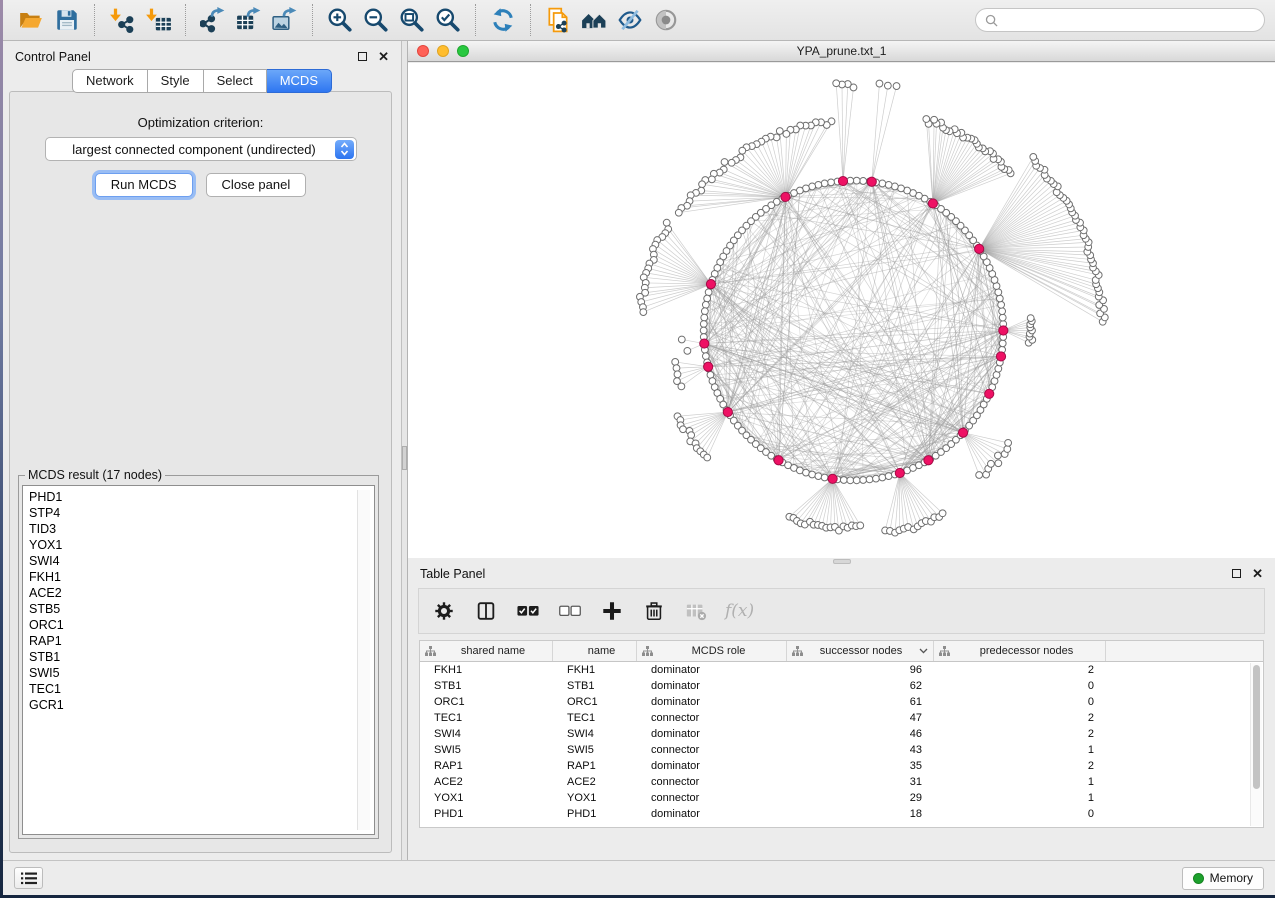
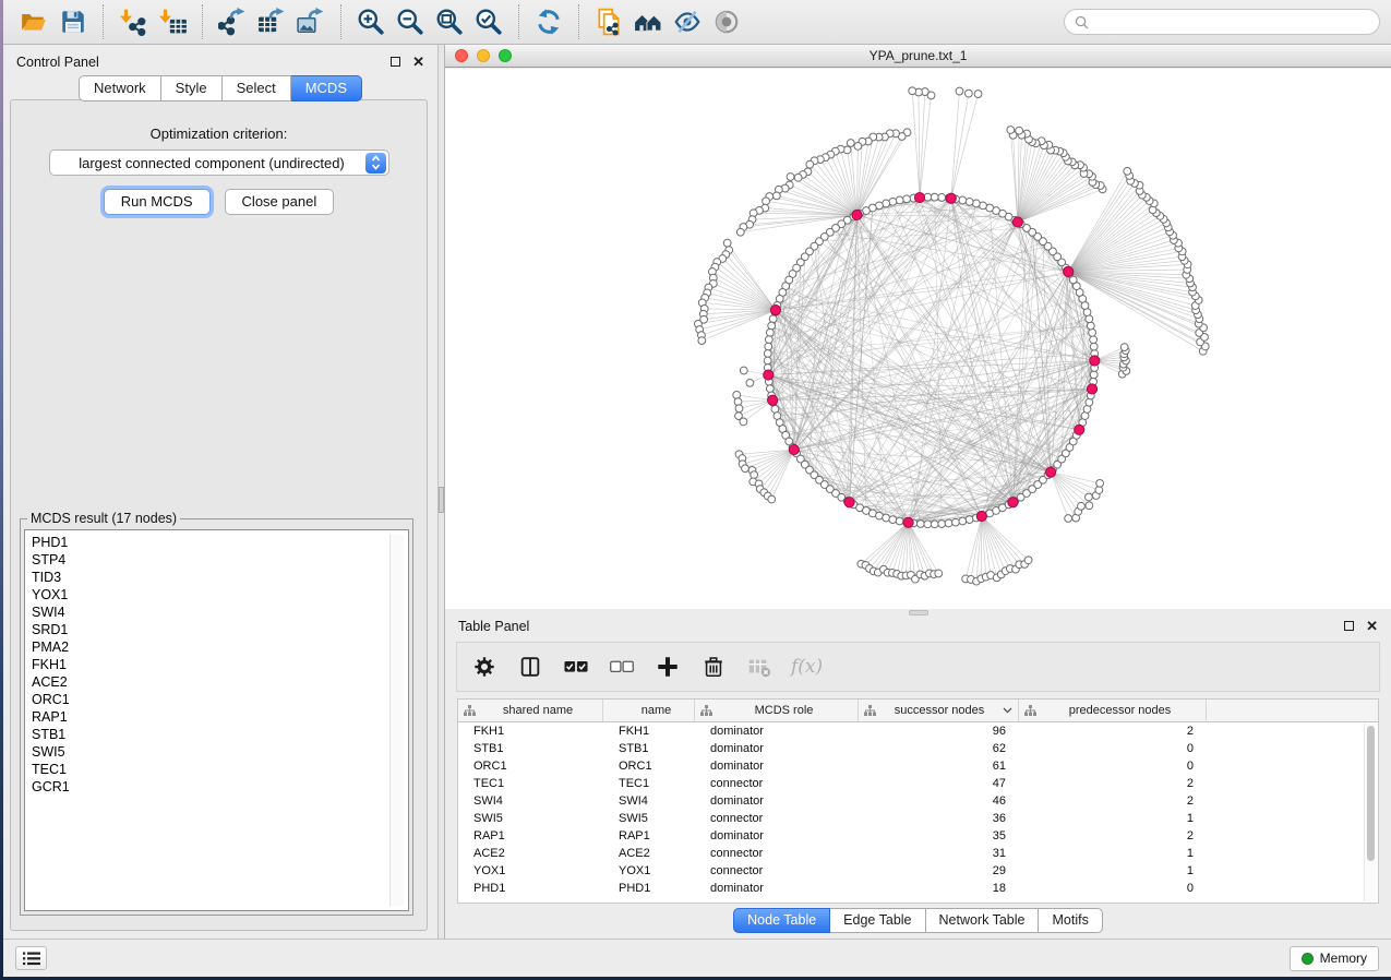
  Control Panel
  ✕
  Network
  Style
  Select
  MCDS
  Optimization criterion:
  largest connected component (undirected)
  Run MCDS
  Close panel
  MCDS result (17 nodes)
  PHD1
  STP4
  TID3
  YOX1
  SWI4
+ SRD1
+ PMA2
  FKH1
  ACE2
- STB5
  ORC1
  RAP1
  STB1
  SWI5
  TEC1
  GCR1
  YPA_prune.txt_1
  Table Panel
  ✕
  f(x)
  shared name
  name
  MCDS role
  successor nodes
  predecessor nodes
  FKH1
  FKH1
  dominator
  96
  2
  STB1
  STB1
  dominator
  62
  0
  ORC1
  ORC1
  dominator
  61
  0
  TEC1
  TEC1
  connector
  47
  2
  SWI4
  SWI4
  dominator
  46
  2
  SWI5
  SWI5
  connector
- 43
+ 36
  1
  RAP1
  RAP1
  dominator
  35
  2
  ACE2
  ACE2
  connector
  31
  1
  YOX1
  YOX1
  connector
  29
  1
  PHD1
  PHD1
  dominator
  18
  0
+ Node Table
+ Edge Table
+ Network Table
+ Motifs
  Memory
